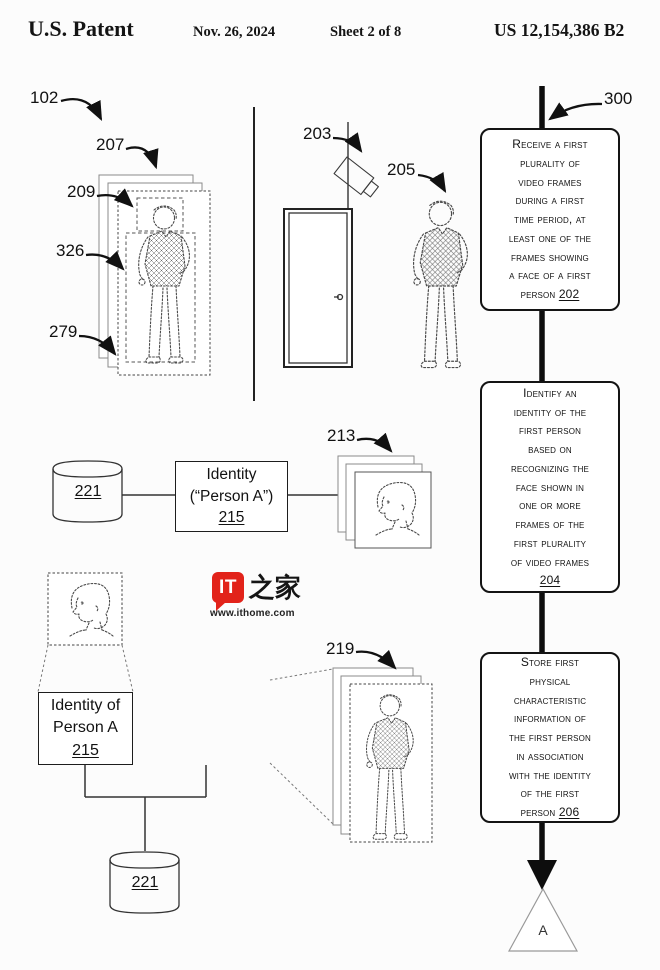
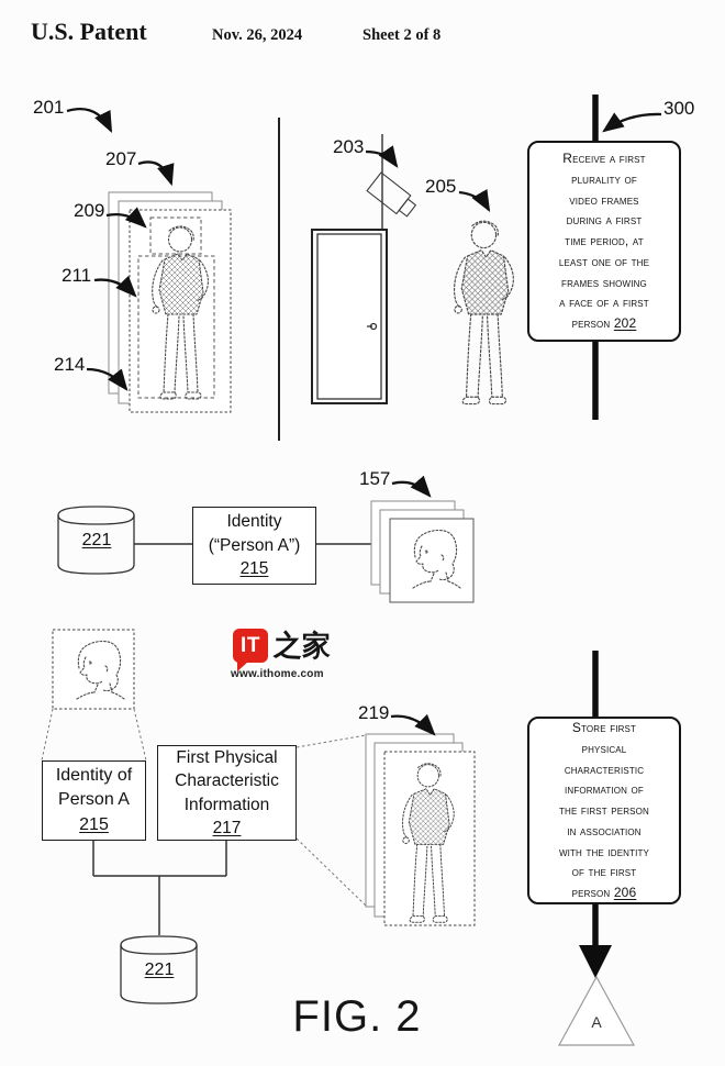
  U.S. Patent
  Nov. 26, 2024
  Sheet 2 of 8
- US 12,154,386 B2
- 102
+ 201
  207
  209
- 326
+ 211
- 279
+ 214
  203
  205
- 213
+ 157
  219
  300
  Receive a first
  plurality of
  video frames
  during a first
  time period, at
  least one of the
  frames showing
  a face of a first
  person 202
- Identify an
- identity of the
- first person
- based on
- recognizing the
- face shown in
- one or more
- frames of the
- first plurality
- of video frames
- 204
  Store first
  physical
  characteristic
  information of
  the first person
  in association
  with the identity
  of the first
  person 206
  Identity
  (“Person A”)
  215
  Identity of
  Person A
  215
+ First Physical
+ Characteristic
+ Information
+ 217
  221
  221
  A
  IT
  之家
  www.ithome.com
+ FIG. 2
